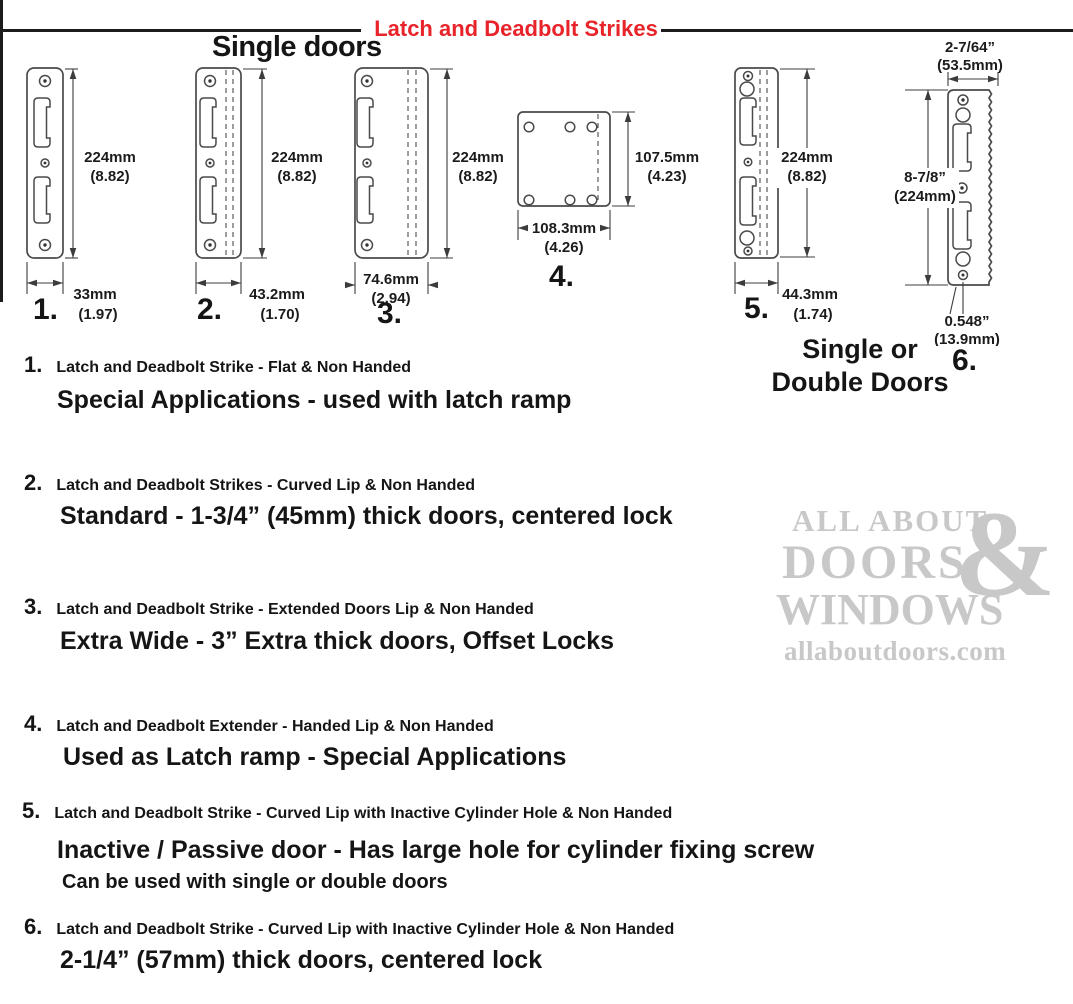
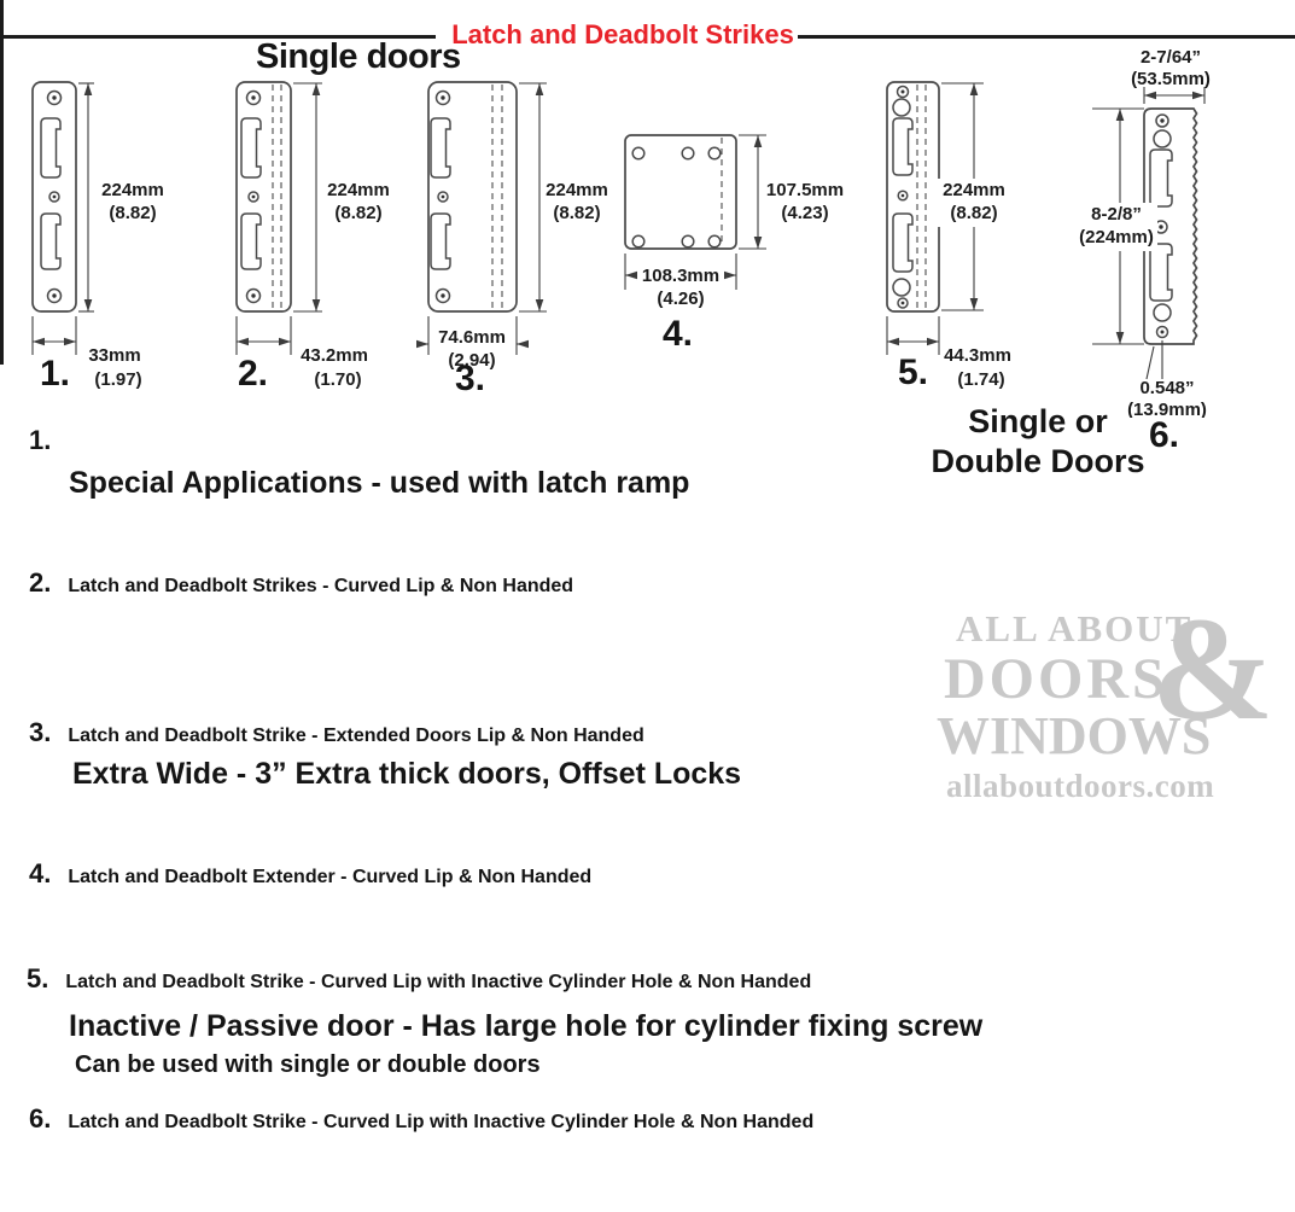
  Latch and Deadbolt Strikes
  Single doors
  Single or
  Double Doors
  224mm
  (8.82)
  33mm
  (1.97)
  1.
  224mm
  (8.82)
  43.2mm
  (1.70)
  2.
  224mm
  (8.82)
  74.6mm
  (2.94)
  3.
  107.5mm
  (4.23)
  108.3mm
  (4.26)
  4.
  224mm
  (8.82)
  44.3mm
  (1.74)
  5.
  2-7/64”
  (53.5mm)
- 8-7/8”
+ 8-2/8”
  (224mm)
  0.548”
  (13.9mm)
  6.
  ALL ABOUT
  DOORS
  WINDOWS
  allaboutdoors.com
  &
  1.
- Latch and Deadbolt Strike - Flat & Non Handed
  Special Applications - used with latch ramp
  2.
  Latch and Deadbolt Strikes - Curved Lip & Non Handed
- Standard - 1-3/4” (45mm) thick doors, centered lock
  3.
  Latch and Deadbolt Strike - Extended Doors Lip & Non Handed
  Extra Wide - 3” Extra thick doors, Offset Locks
  4.
- Latch and Deadbolt Extender - Handed Lip & Non Handed
+ Latch and Deadbolt Extender - Curved Lip & Non Handed
- Used as Latch ramp - Special Applications
  5.
  Latch and Deadbolt Strike - Curved Lip with Inactive Cylinder Hole & Non Handed
  Inactive / Passive door - Has large hole for cylinder fixing screw
  Can be used with single or double doors
  6.
  Latch and Deadbolt Strike - Curved Lip with Inactive Cylinder Hole & Non Handed
- 2-1/4” (57mm) thick doors, centered lock
